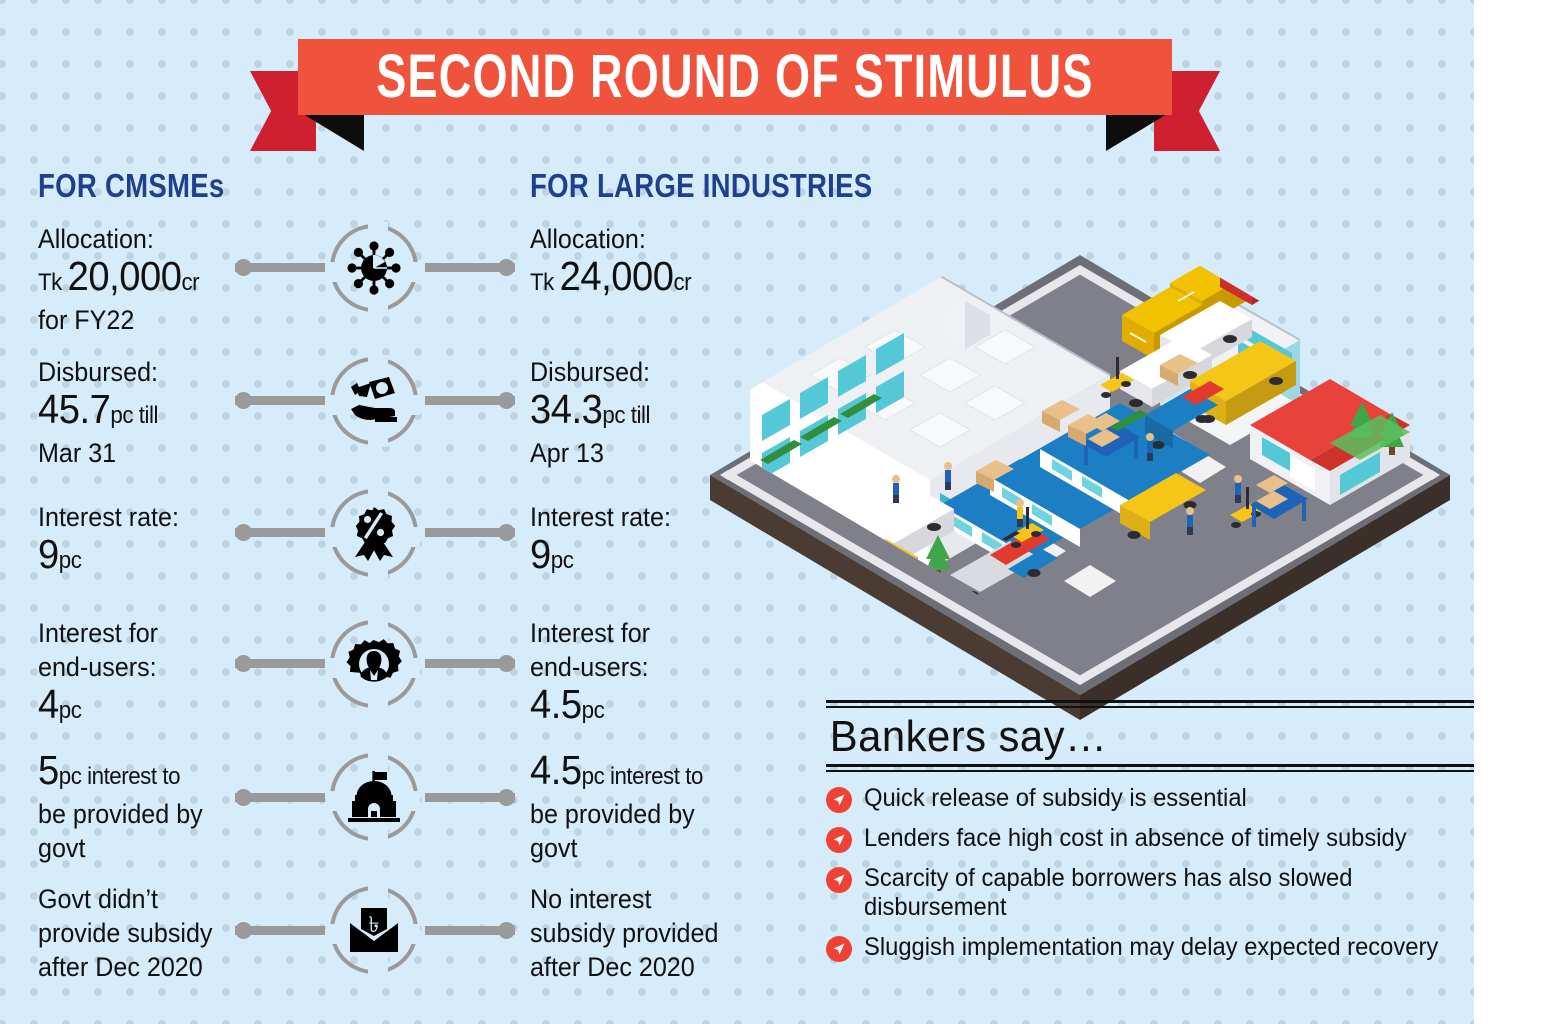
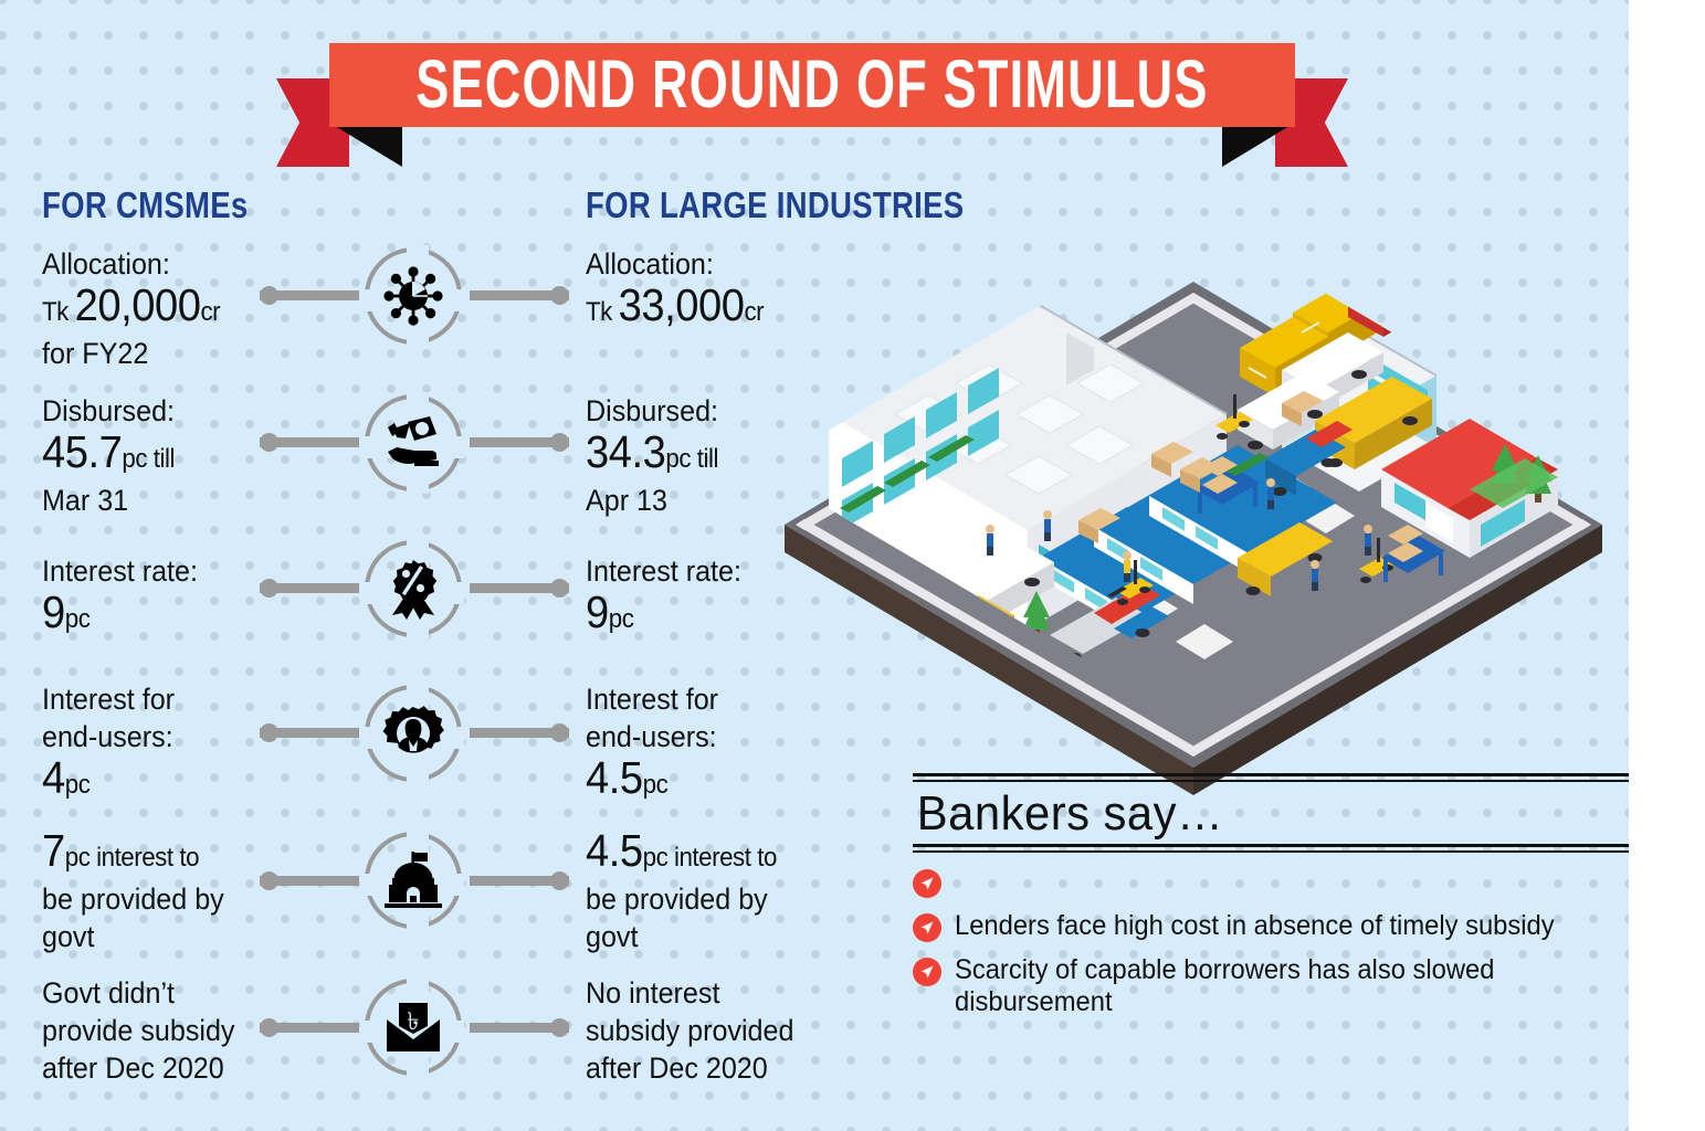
  SECOND ROUND OF STIMULUS
  FOR CMSMEs
  FOR LARGE INDUSTRIES
  Allocation:
  Tk 20,000cr
  for FY22
  Allocation:
- Tk 24,000cr
+ Tk 33,000cr
  Disbursed:
  45.7pc till
  Mar 31
  Disbursed:
  34.3pc till
  Apr 13
  Interest rate:
  9pc
  Interest rate:
  9pc
  Interest for
  end-users:
  4pc
  Interest for
  end-users:
  4.5pc
- 5pc interest to
+ 7pc interest to
  be provided by
  govt
  4.5pc interest to
  be provided by
  govt
  Govt didn’t
  provide subsidy
  after Dec 2020
  No interest
  subsidy provided
  after Dec 2020
  ৳
  Bankers say…
- Quick release of subsidy is essential
  Lenders face high cost in absence of timely subsidy
  Scarcity of capable borrowers has also slowed disbursement
- Sluggish implementation may delay expected recovery
